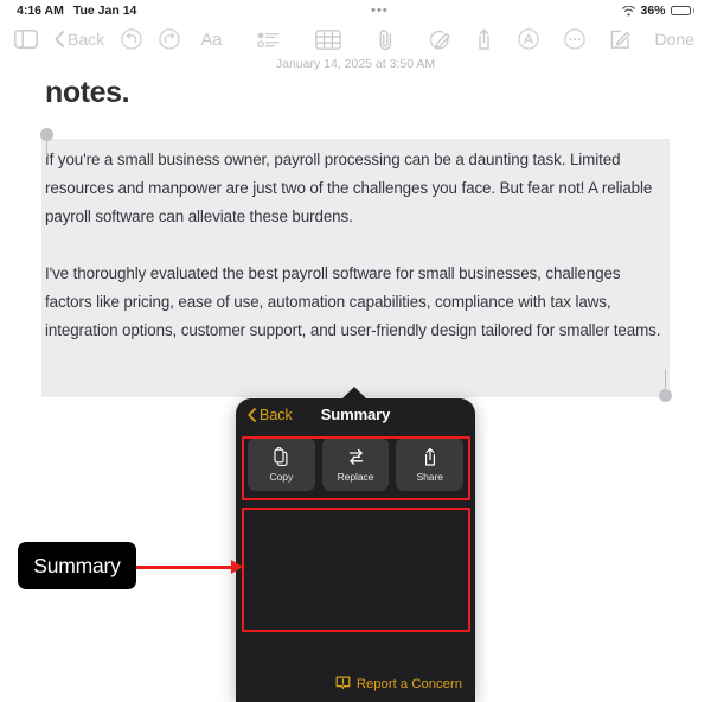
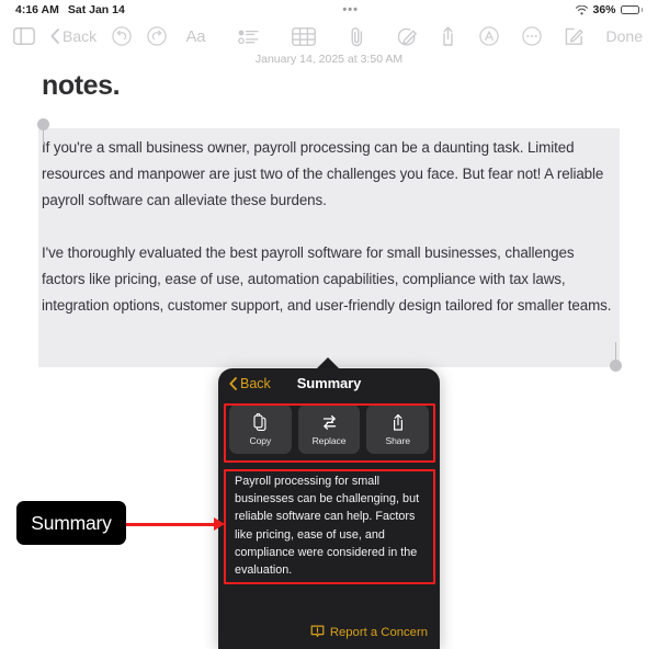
  4:16 AM
- Tue Jan 14
+ Sat Jan 14
  •••
  36%
  Back
  Aa
  Done
  January 14, 2025 at 3:50 AM
  notes.
  If you're a small business owner, payroll processing can be a daunting task. Limited resources and manpower are just two of the challenges you face. But fear not! A reliable payroll software can alleviate these burdens.
  I've thoroughly evaluated the best payroll software for small businesses, challenges factors like pricing, ease of use, automation capabilities, compliance with tax laws, integration options, customer support, and user-friendly design tailored for smaller teams.
  Back
  Summary
  Copy
  Replace
  Share
+ Payroll processing for small businesses can be challenging, but reliable software can help. Factors like pricing, ease of use, and compliance were considered in the evaluation.
  Report a Concern
  Summary
